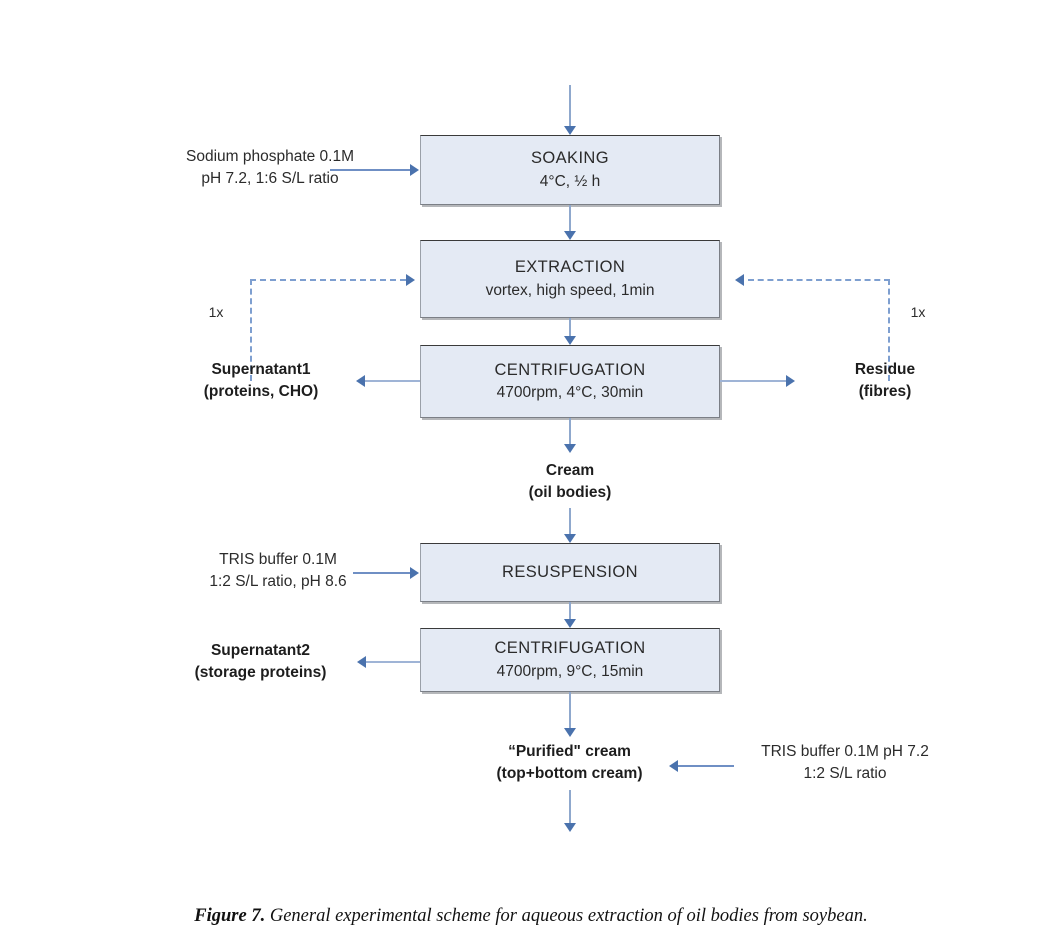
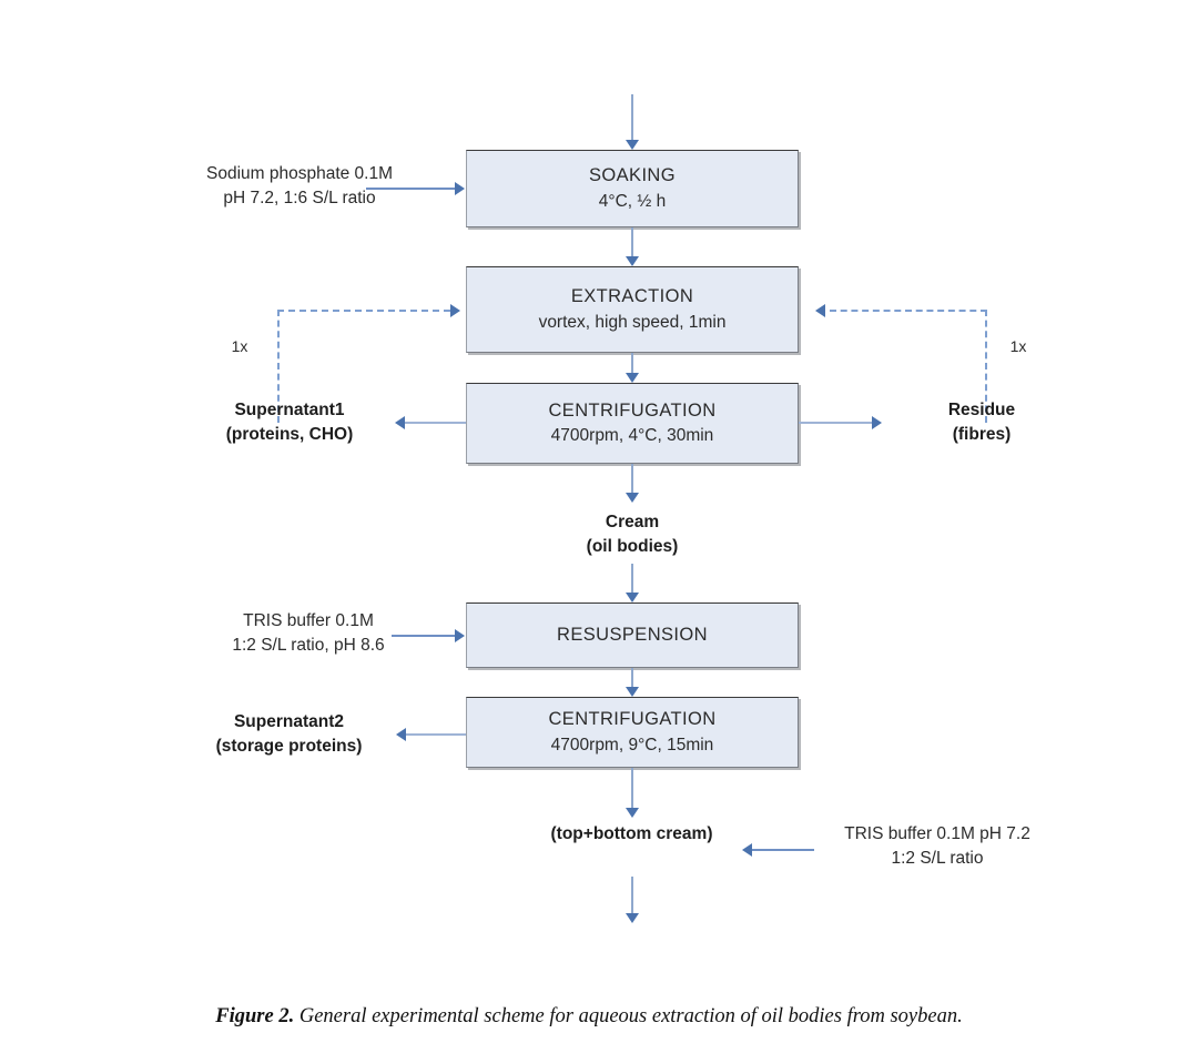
  SOAKING
  4°C, ½ h
  Sodium phosphate 0.1M
  pH 7.2, 1:6 S/L ratio
  EXTRACTION
  vortex, high speed, 1min
  1x
  1x
  CENTRIFUGATION
  4700rpm, 4°C, 30min
  Supernatant1
  (proteins, CHO)
  Residue
  (fibres)
  Cream
  (oil bodies)
  RESUSPENSION
  TRIS buffer 0.1M
  1:2 S/L ratio, pH 8.6
  CENTRIFUGATION
  4700rpm, 9°C, 15min
  Supernatant2
  (storage proteins)
- “Purified" cream
  (top+bottom cream)
  TRIS buffer 0.1M pH 7.2
  1:2 S/L ratio
- Figure 7. General experimental scheme for aqueous extraction of oil bodies from soybean.
+ Figure 2. General experimental scheme for aqueous extraction of oil bodies from soybean.
